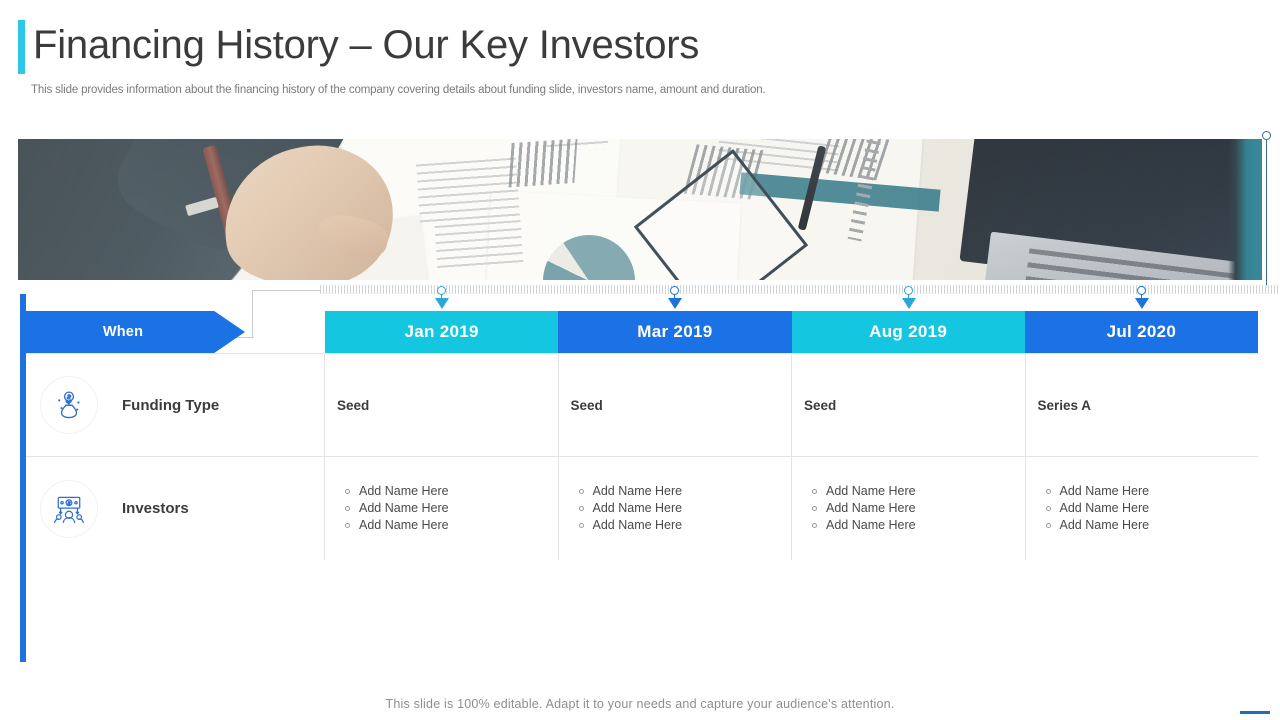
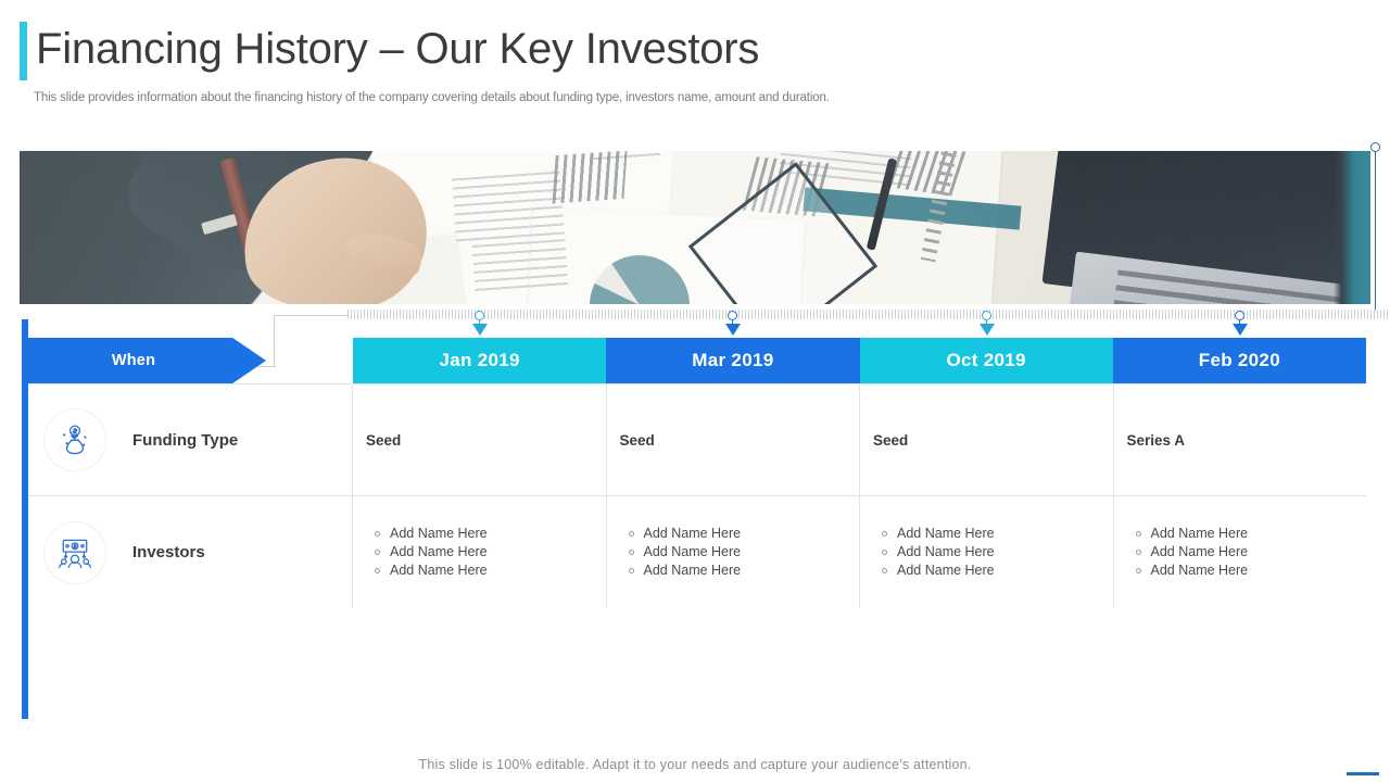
  Financing History – Our Key Investors
- This slide provides information about the financing history of the company covering details about funding slide, investors name, amount and duration.
+ This slide provides information about the financing history of the company covering details about funding type, investors name, amount and duration.
  When
  Jan 2019
  Mar 2019
- Aug 2019
+ Oct 2019
- Jul 2020
+ Feb 2020
  Funding Type
  Seed
  Seed
  Seed
  Series A
  Investors
  Add Name Here
  Add Name Here
  Add Name Here
  Add Name Here
  Add Name Here
  Add Name Here
  Add Name Here
  Add Name Here
  Add Name Here
  Add Name Here
  Add Name Here
  Add Name Here
  This slide is 100% editable. Adapt it to your needs and capture your audience's attention.
